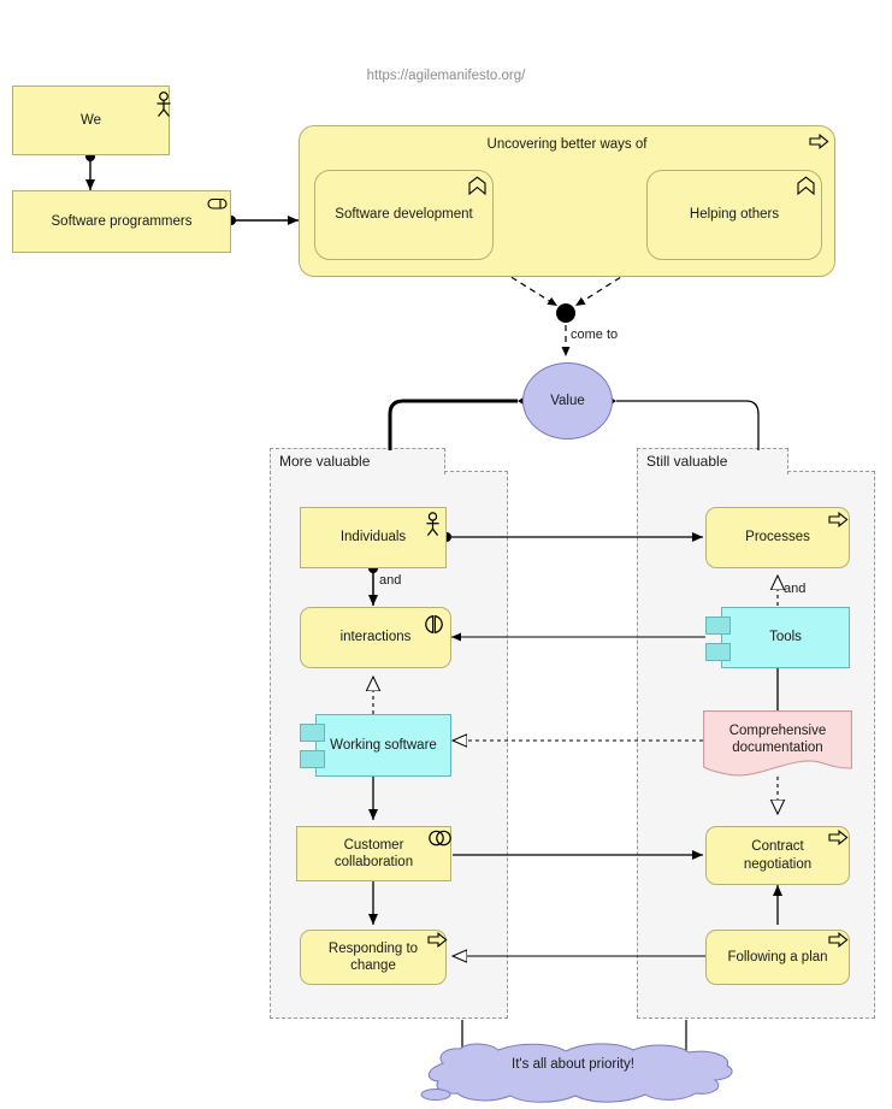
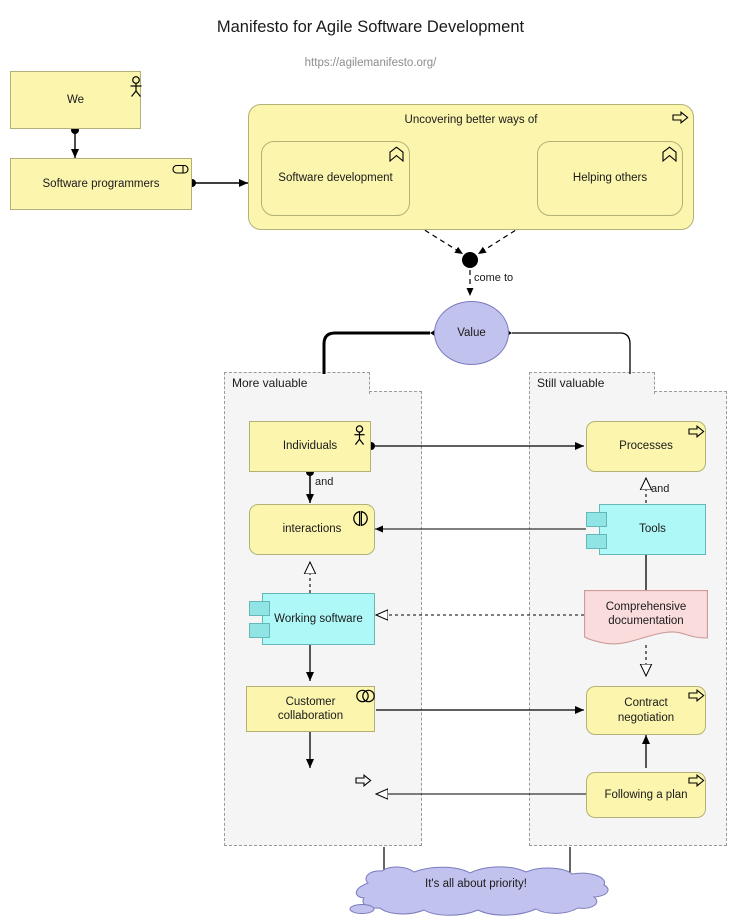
+ Manifesto for Agile Software Development
  https://agilemanifesto.org/
  More valuable
  Still valuable
  come to
  and
  and
  We
  Software programmers
  Uncovering better ways of
  Software development
  Helping others
  Value
  Individuals
  interactions
  Working software
  Customer collaboration
- Responding to change
  Processes
  Tools
  Comprehensive documentation
  Contract negotiation
  Following a plan
  It's all about priority!
